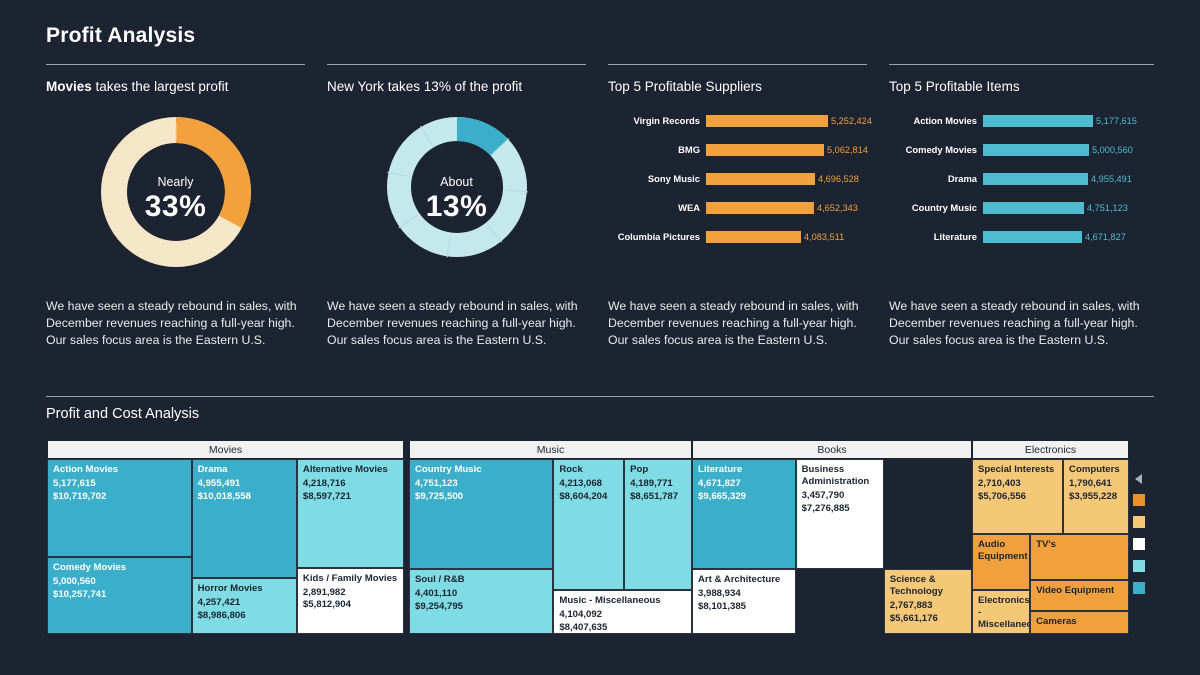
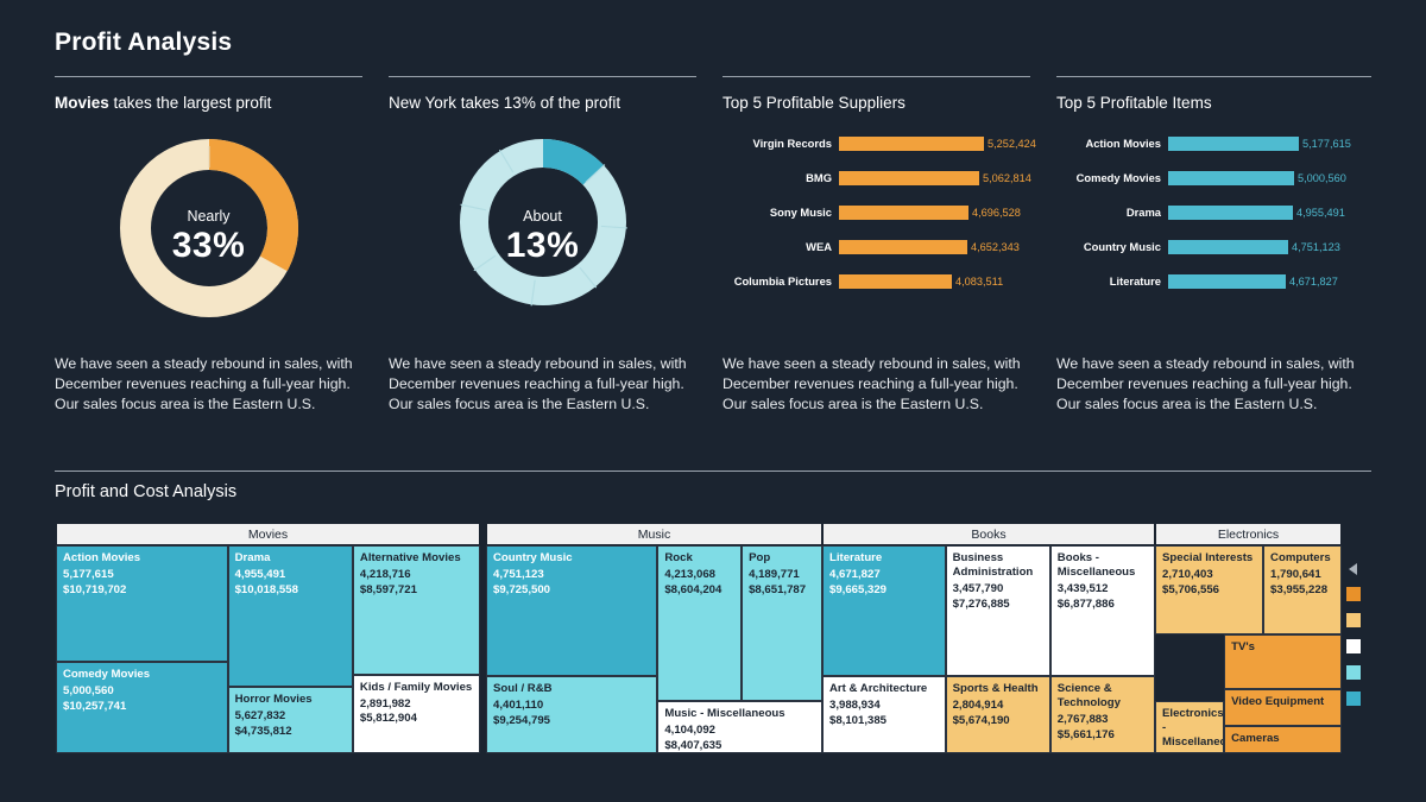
  Profit Analysis
  Movies takes the largest profit
  Nearly
  33%
  We have seen a steady rebound in sales, with December revenues reaching a full-year high. Our sales focus area is the Eastern U.S.
  New York takes 13% of the profit
  About
  13%
  We have seen a steady rebound in sales, with December revenues reaching a full-year high. Our sales focus area is the Eastern U.S.
  Top 5 Profitable Suppliers
  Virgin Records
  5,252,424
  BMG
  5,062,814
  Sony Music
  4,696,528
  WEA
  4,652,343
  Columbia Pictures
  4,083,511
  We have seen a steady rebound in sales, with December revenues reaching a full-year high. Our sales focus area is the Eastern U.S.
  Top 5 Profitable Items
  Action Movies
  5,177,615
  Comedy Movies
  5,000,560
  Drama
  4,955,491
  Country Music
  4,751,123
  Literature
  4,671,827
  We have seen a steady rebound in sales, with December revenues reaching a full-year high. Our sales focus area is the Eastern U.S.
  Profit and Cost Analysis
  Movies
  Action Movies
  5,177,615
  $10,719,702
  Comedy Movies
  5,000,560
  $10,257,741
  Drama
  4,955,491
  $10,018,558
  Horror Movies
- 4,257,421
+ 5,627,832
- $8,986,806
+ $4,735,812
  Alternative Movies
  4,218,716
  $8,597,721
  Kids / Family Movies
  2,891,982
  $5,812,904
  Music
  Country Music
  4,751,123
  $9,725,500
  Soul / R&B
  4,401,110
  $9,254,795
  Rock
  4,213,068
  $8,604,204
  Music - Miscellaneous
  4,104,092
  $8,407,635
  Pop
  4,189,771
  $8,651,787
  Books
  Literature
  4,671,827
  $9,665,329
  Art & Architecture
  3,988,934
  $8,101,385
  Business Administration
  3,457,790
  $7,276,885
+ Sports & Health
+ 2,804,914
+ $5,674,190
+ Books - Miscellaneous
+ 3,439,512
+ $6,877,886
  Science & Technology
  2,767,883
  $5,661,176
  Electronics
  Special Interests
  2,710,403
  $5,706,556
  Computers
  1,790,641
  $3,955,228
- Audio Equipment
  Electronics - Miscellane
  TV's
  Video Equipment
  Cameras
